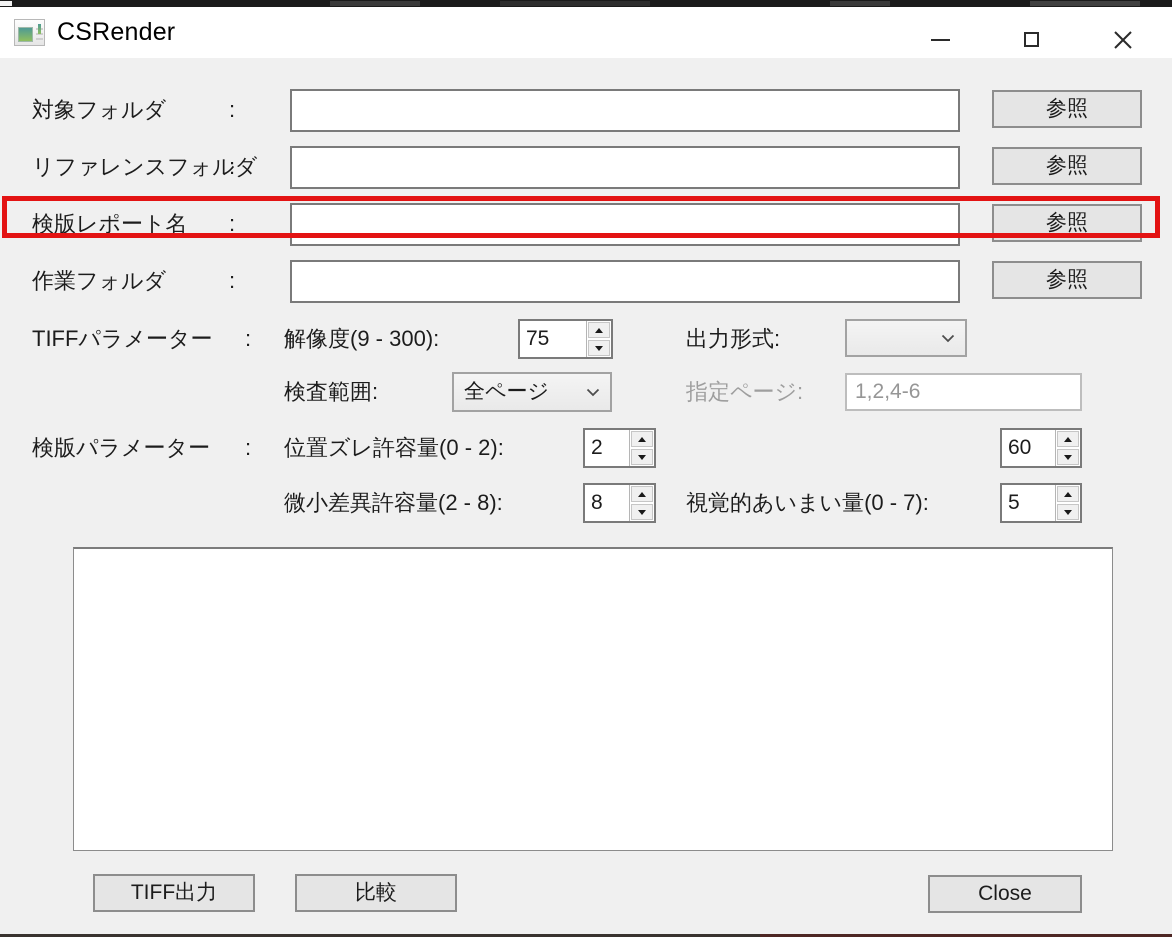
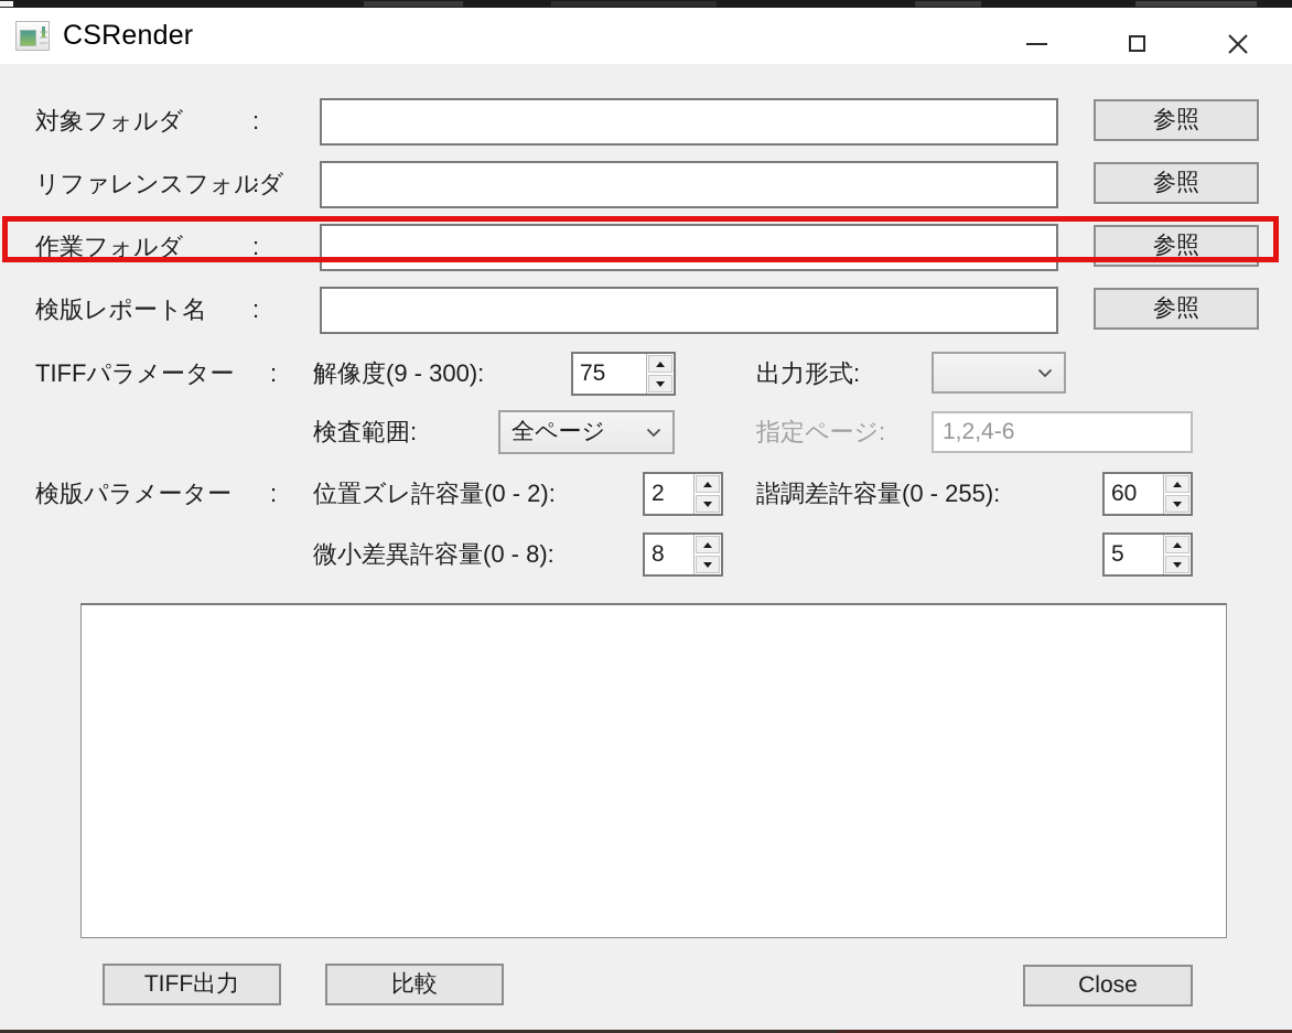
  CSRender
  対象フォルダ
  :
  参照
  リファレンスフォルダ
  :
  参照
- 検版レポート名
+ 作業フォルダ
  :
  参照
- 作業フォルダ
+ 検版レポート名
  :
  参照
  TIFFパラメーター
  :
  解像度(9 - 300):
  75
  出力形式:
  検査範囲:
  全ページ
  指定ページ:
  1,2,4-6
  検版パラメーター
  :
  位置ズレ許容量(0 - 2):
  2
+ 諧調差許容量(0 - 255):
  60
- 微小差異許容量(2 - 8):
+ 微小差異許容量(0 - 8):
  8
- 視覚的あいまい量(0 - 7):
  5
  TIFF出力
  比較
  Close
